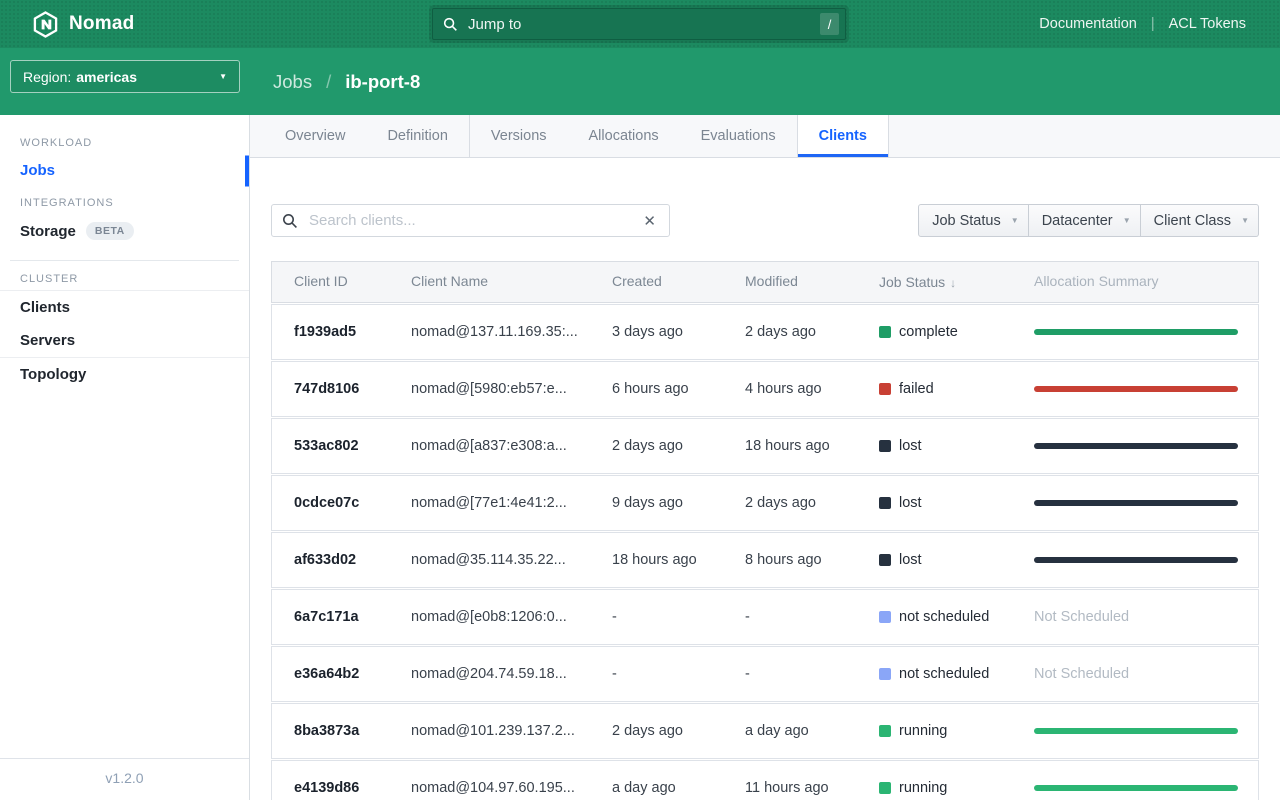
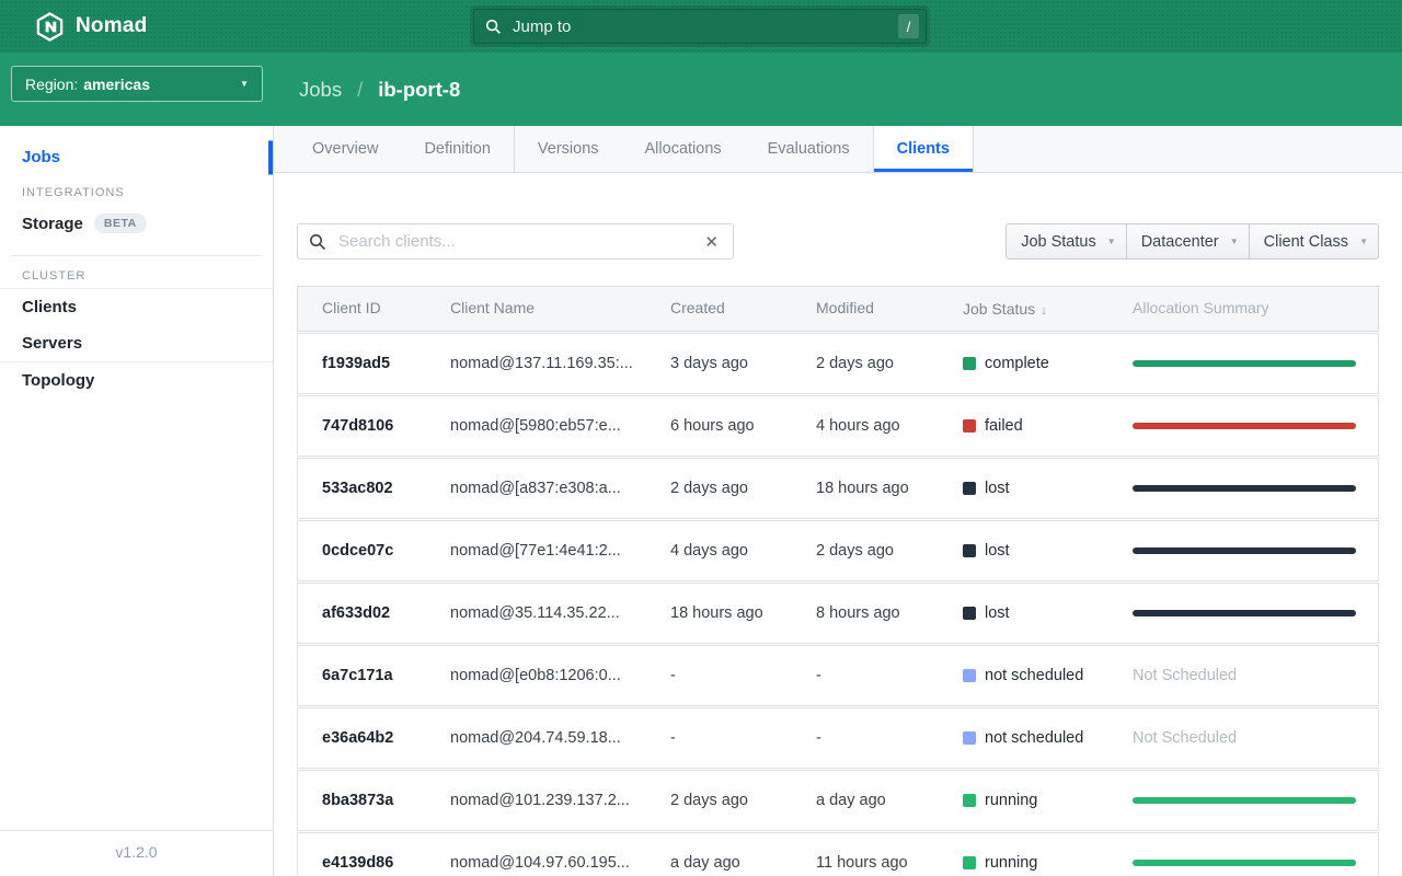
  Nomad
  Jump to
  /
- Documentation
- |
- ACL Tokens
  Region:
  americas
  ▼
  Jobs
  /
  ib-port-8
- WORKLOAD
  Jobs
  INTEGRATIONS
  Storage
  BETA
  CLUSTER
  Clients
  Servers
  Topology
  v1.2.0
  Overview
  Definition
  Versions
  Allocations
  Evaluations
  Clients
  Search clients...
  ✕
  Job Status
  ▼
  Datacenter
  ▼
  Client Class
  ▼
  Client ID
  Client Name
  Created
  Modified
  Job Status ↓
  Allocation Summary
  f1939ad5
  nomad@137.11.169.35:...
  3 days ago
  2 days ago
  complete
  747d8106
  nomad@[5980:eb57:e...
  6 hours ago
  4 hours ago
  failed
  533ac802
  nomad@[a837:e308:a...
  2 days ago
  18 hours ago
  lost
  0cdce07c
  nomad@[77e1:4e41:2...
- 9 days ago
+ 4 days ago
  2 days ago
  lost
  af633d02
  nomad@35.114.35.22...
  18 hours ago
  8 hours ago
  lost
  6a7c171a
  nomad@[e0b8:1206:0...
  -
  -
  not scheduled
  Not Scheduled
  e36a64b2
  nomad@204.74.59.18...
  -
  -
  not scheduled
  Not Scheduled
  8ba3873a
  nomad@101.239.137.2...
  2 days ago
  a day ago
  running
  e4139d86
  nomad@104.97.60.195...
  a day ago
  11 hours ago
  running
